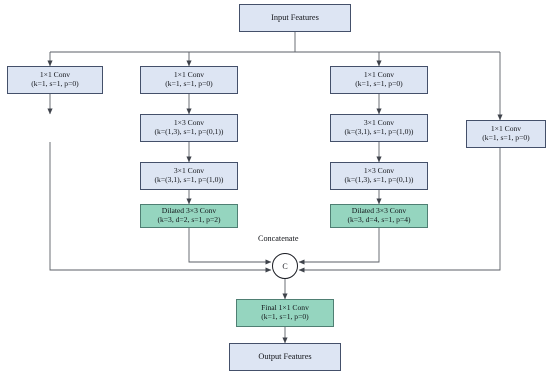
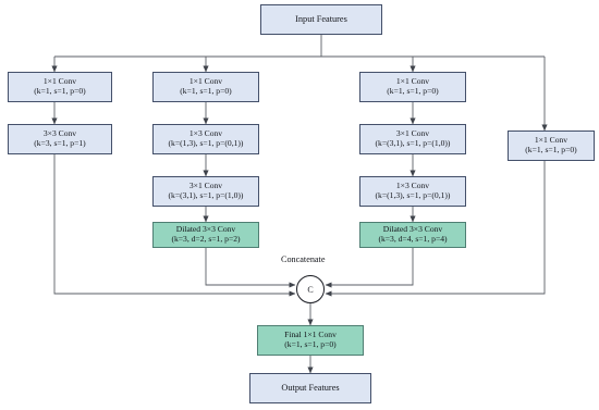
  Input Features
  1×1 Conv
  (k=1, s=1, p=0)
+ 3×3 Conv
+ (k=3, s=1, p=1)
  1×1 Conv
  (k=1, s=1, p=0)
  1×3 Conv
  (k=(1,3), s=1, p=(0,1))
  3×1 Conv
  (k=(3,1), s=1, p=(1,0))
  Dilated 3×3 Conv
  (k=3, d=2, s=1, p=2)
  1×1 Conv
  (k=1, s=1, p=0)
  3×1 Conv
  (k=(3,1), s=1, p=(1,0))
  1×3 Conv
  (k=(1,3), s=1, p=(0,1))
  Dilated 3×3 Conv
  (k=3, d=4, s=1, p=4)
  1×1 Conv
  (k=1, s=1, p=0)
  Concatenate
  C
  Final 1×1 Conv
  (k=1, s=1, p=0)
  Output Features
